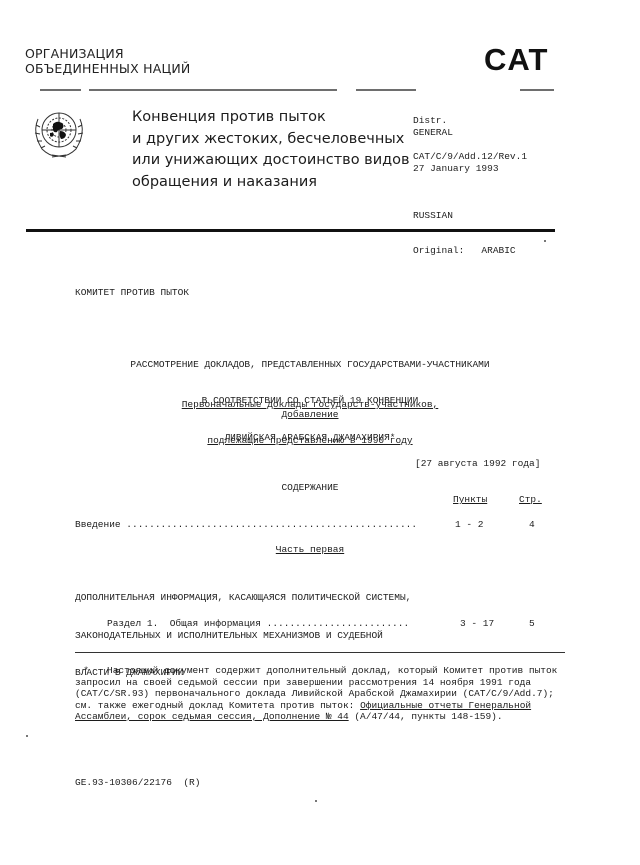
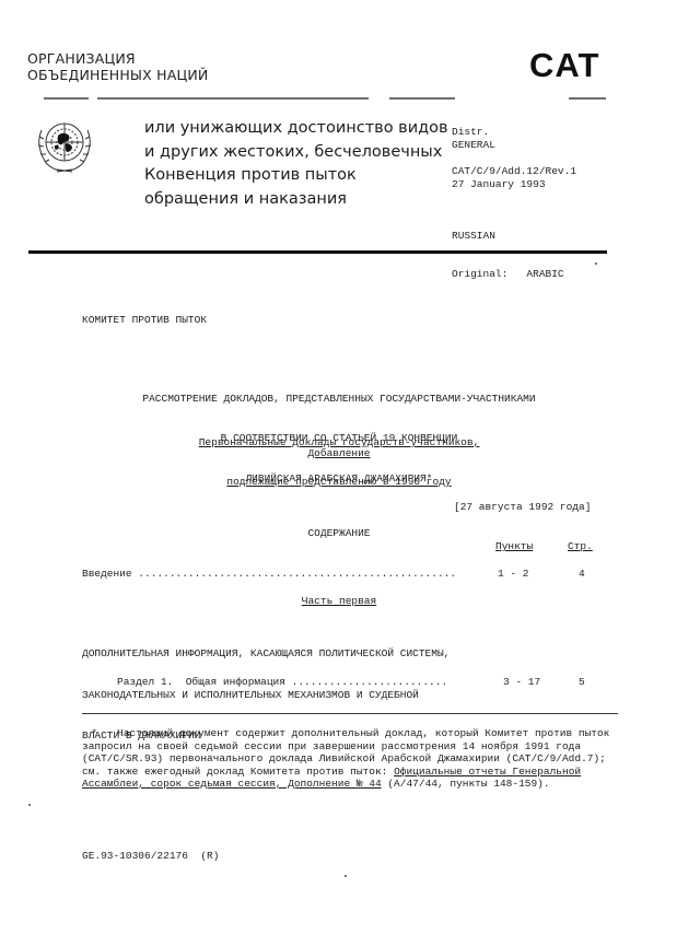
  ОРГАНИЗАЦИЯ
  ОБЪЕДИНЕННЫХ НАЦИЙ
  CAT
- Конвенция против пыток
+ или унижающих достоинство видов
  и других жестоких, бесчеловечных
- или унижающих достоинство видов
+ Конвенция против пыток
  обращения и наказания
  Distr.
  GENERAL
  CAT/C/9/Add.12/Rev.1
  27 January 1993
  RUSSIAN
  Original: ARABIC
  КОМИТЕТ ПРОТИВ ПЫТОК
  РАССМОТРЕНИЕ ДОКЛАДОВ, ПРЕДСТАВЛЕННЫХ ГОСУДАРСТВАМИ-УЧАСТНИКАМИ
  В СООТВЕТСТВИИ СО СТАТЬЕЙ 19 КОНВЕНЦИИ
  Первоначальные доклады государств-участников,
  подлежащие представлению в 1990 году
  Добавление
  ЛИВИЙСКАЯ АРАБСКАЯ ДЖАМАХИРИЯ*
  [27 августа 1992 года]
  СОДЕРЖАНИЕ
  Пункты
  Стр.
  Введение ...................................................
  1 - 2
  4
  Часть первая
  ДОПОЛНИТЕЛЬНАЯ ИНФОРМАЦИЯ, КАСАЮЩАЯСЯ ПОЛИТИЧЕСКОЙ СИСТЕМЫ,
  ЗАКОНОДАТЕЛЬНЫХ И ИСПОЛНИТЕЛЬНЫХ МЕХАНИЗМОВ И СУДЕБНОЙ
  ВЛАСТИ В ДЖАМАХИРИИ
  Раздел 1. Общая информация .........................
  3 - 17
  5
  * Настоящий документ содержит дополнительный доклад, который Комитет против пыток запросил на своей седьмой сессии при завершении рассмотрения 14 ноября 1991 года (CAT/C/SR.93) первоначального доклада Ливийской Арабской Джамахирии (CAT/C/9/Add.7); см. также ежегодный доклад Комитета против пыток: Официальные отчеты Генеральной Ассамблеи, сорок седьмая сессия, Дополнение № 44 (A/47/44, пункты 148-159).
  GE.93-10306/22176 (R)
